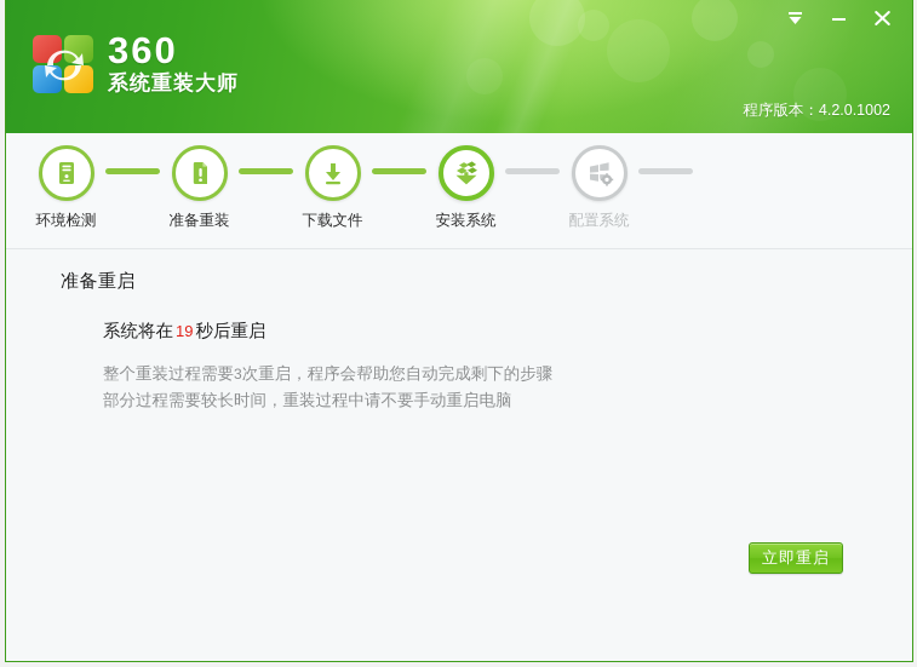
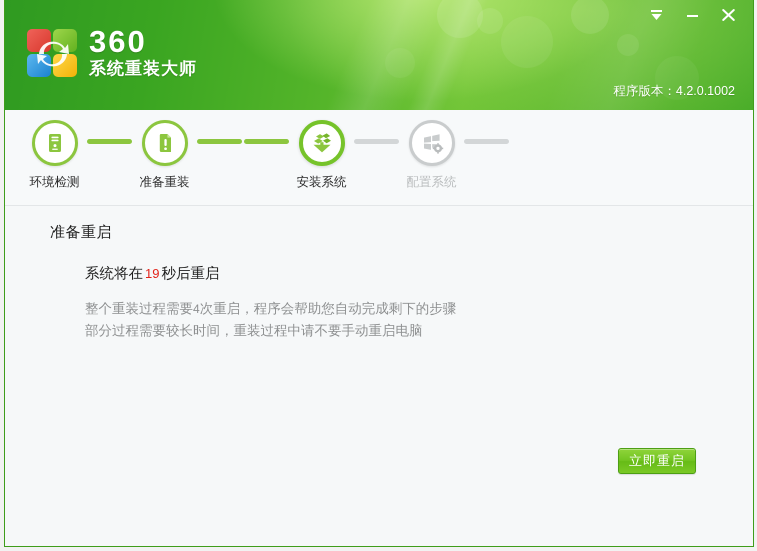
  360
  系统重装大师
  程序版本：4.2.0.1002
  环境检测
  准备重装
- 下载文件
  安装系统
  配置系统
  准备重启
  系统将在 19 秒后重启
- 整个重装过程需要3次重启，程序会帮助您自动完成剩下的步骤
+ 整个重装过程需要4次重启，程序会帮助您自动完成剩下的步骤
  部分过程需要较长时间，重装过程中请不要手动重启电脑
  立即重启
